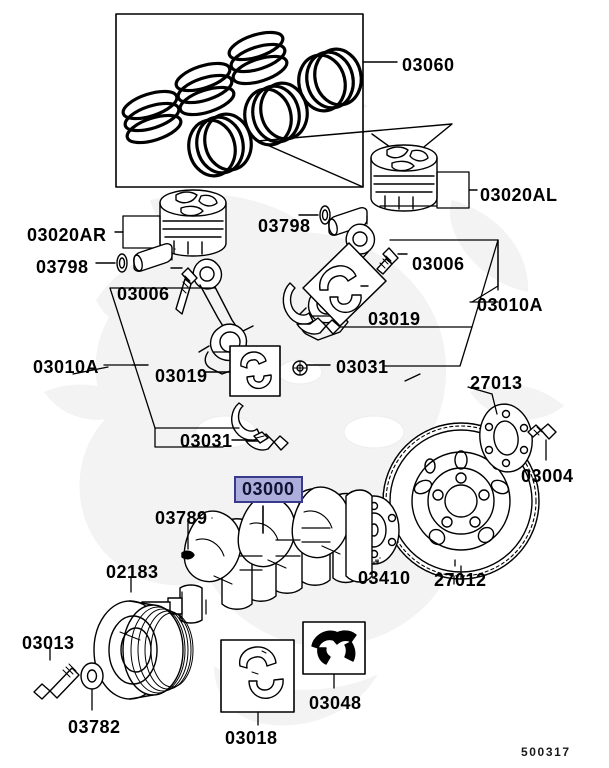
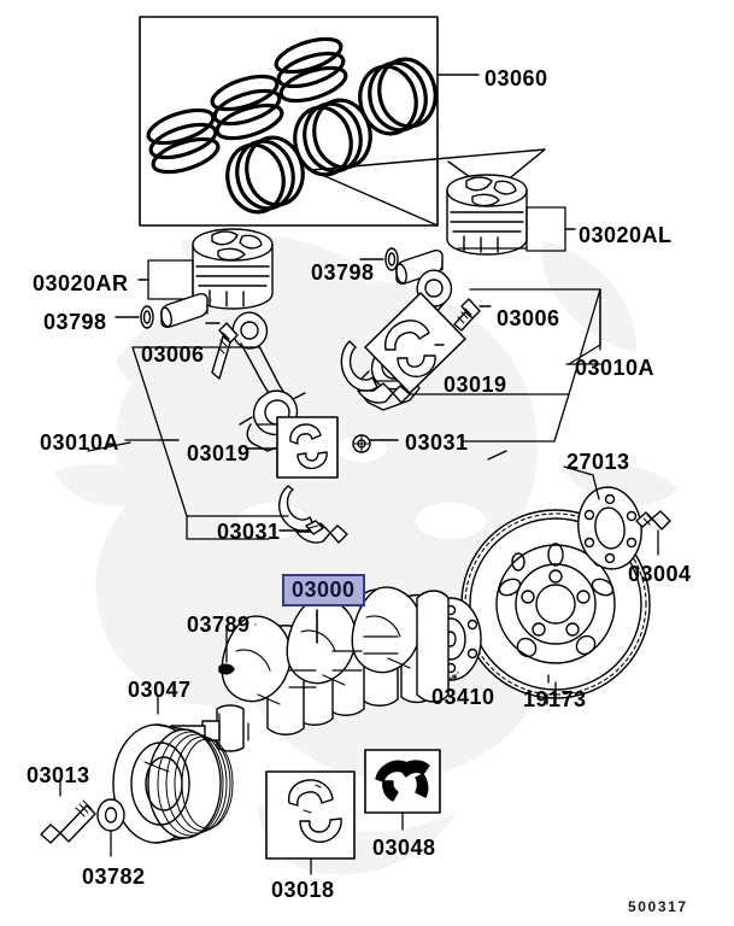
  03060
  03020AL
  03020AR
  03798
  03798
  03006
  03006
  03010A
  03019
  03031
  03010A
  03019
  27013
  03031
  03004
  03000
  03789
- 02183
+ 03047
  03410
- 27012
+ 19173
  03013
  03048
  03782
  03018
  500317
